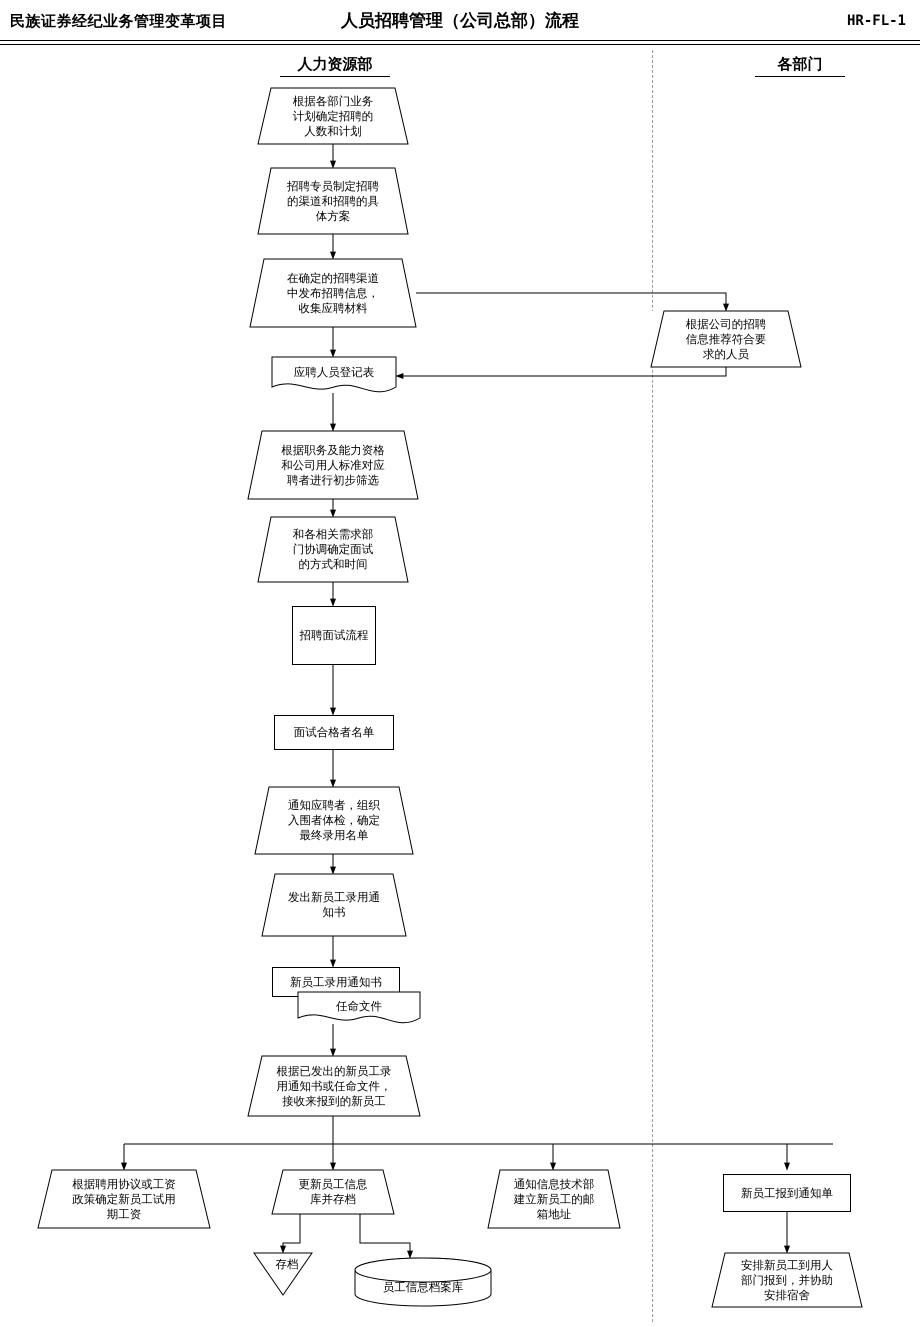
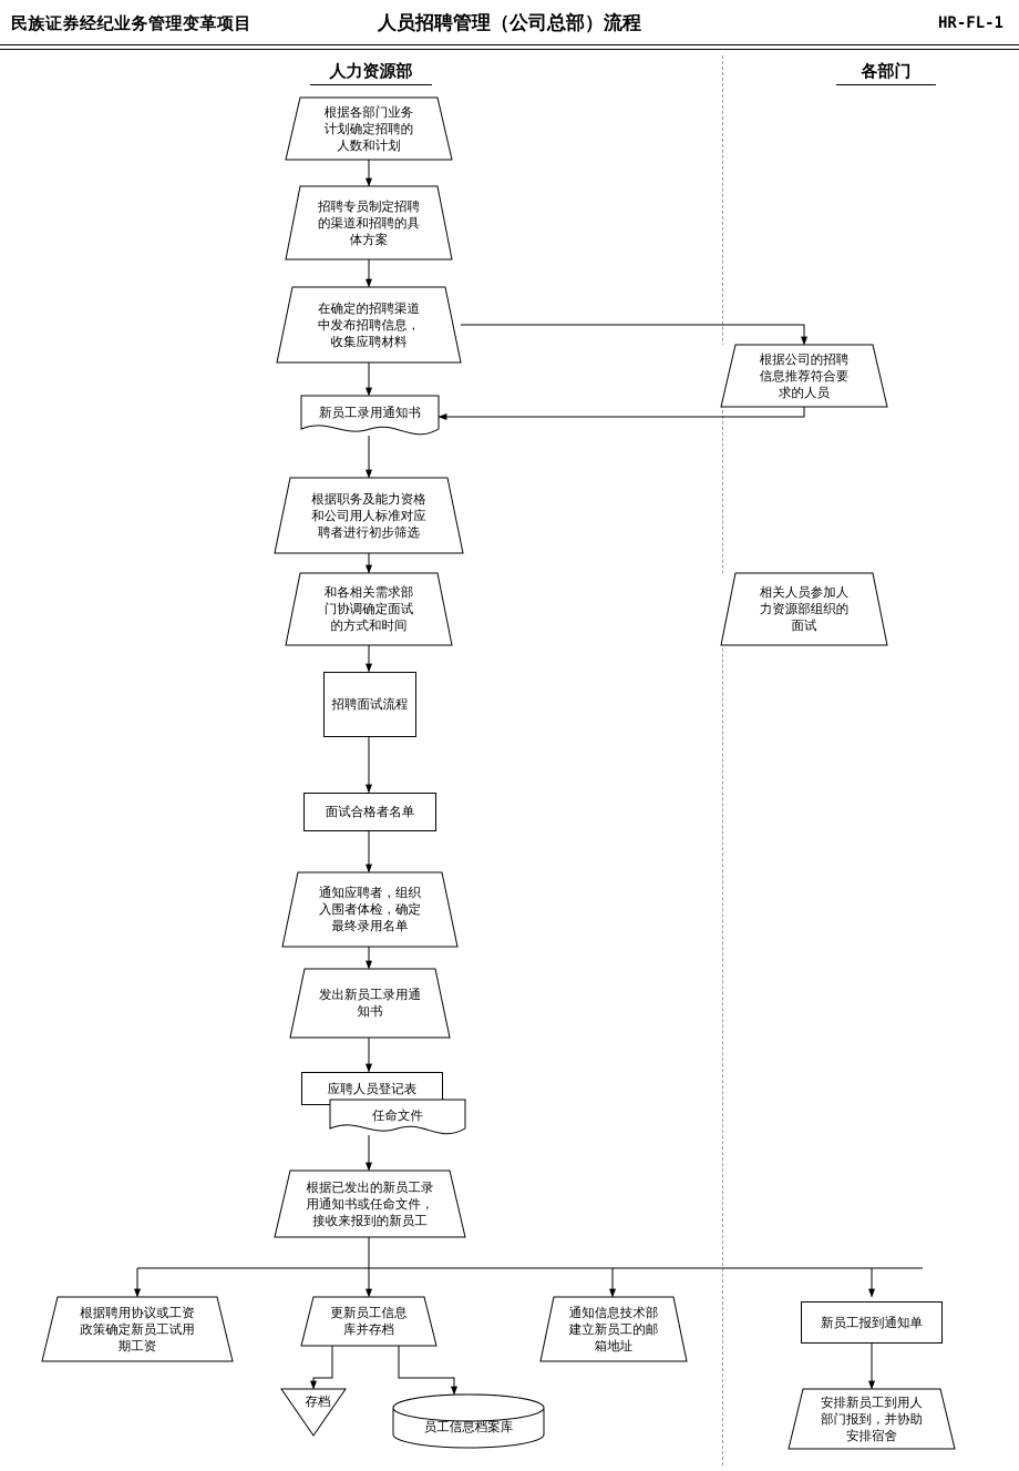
  民族证券经纪业务管理变革项目
  人员招聘管理（公司总部）流程
  HR-FL-1
  人力资源部
  各部门
  根据各部门业务
  计划确定招聘的
  人数和计划
  招聘专员制定招聘
  的渠道和招聘的具
  体方案
  在确定的招聘渠道
  中发布招聘信息，
  收集应聘材料
- 应聘人员登记表
+ 新员工录用通知书
  根据职务及能力资格
  和公司用人标准对应
  聘者进行初步筛选
  和各相关需求部
  门协调确定面试
  的方式和时间
  招聘面试流程
  面试合格者名单
  通知应聘者，组织
  入围者体检，确定
  最终录用名单
  发出新员工录用通
  知书
- 新员工录用通知书
+ 应聘人员登记表
  任命文件
  根据已发出的新员工录
  用通知书或任命文件，
  接收来报到的新员工
  根据聘用协议或工资
  政策确定新员工试用
  期工资
  更新员工信息
  库并存档
  通知信息技术部
  建立新员工的邮
  箱地址
  存档
  员工信息档案库
  根据公司的招聘
  信息推荐符合要
  求的人员
+ 相关人员参加人
+ 力资源部组织的
+ 面试
  新员工报到通知单
  安排新员工到用人
  部门报到，并协助
  安排宿舍
